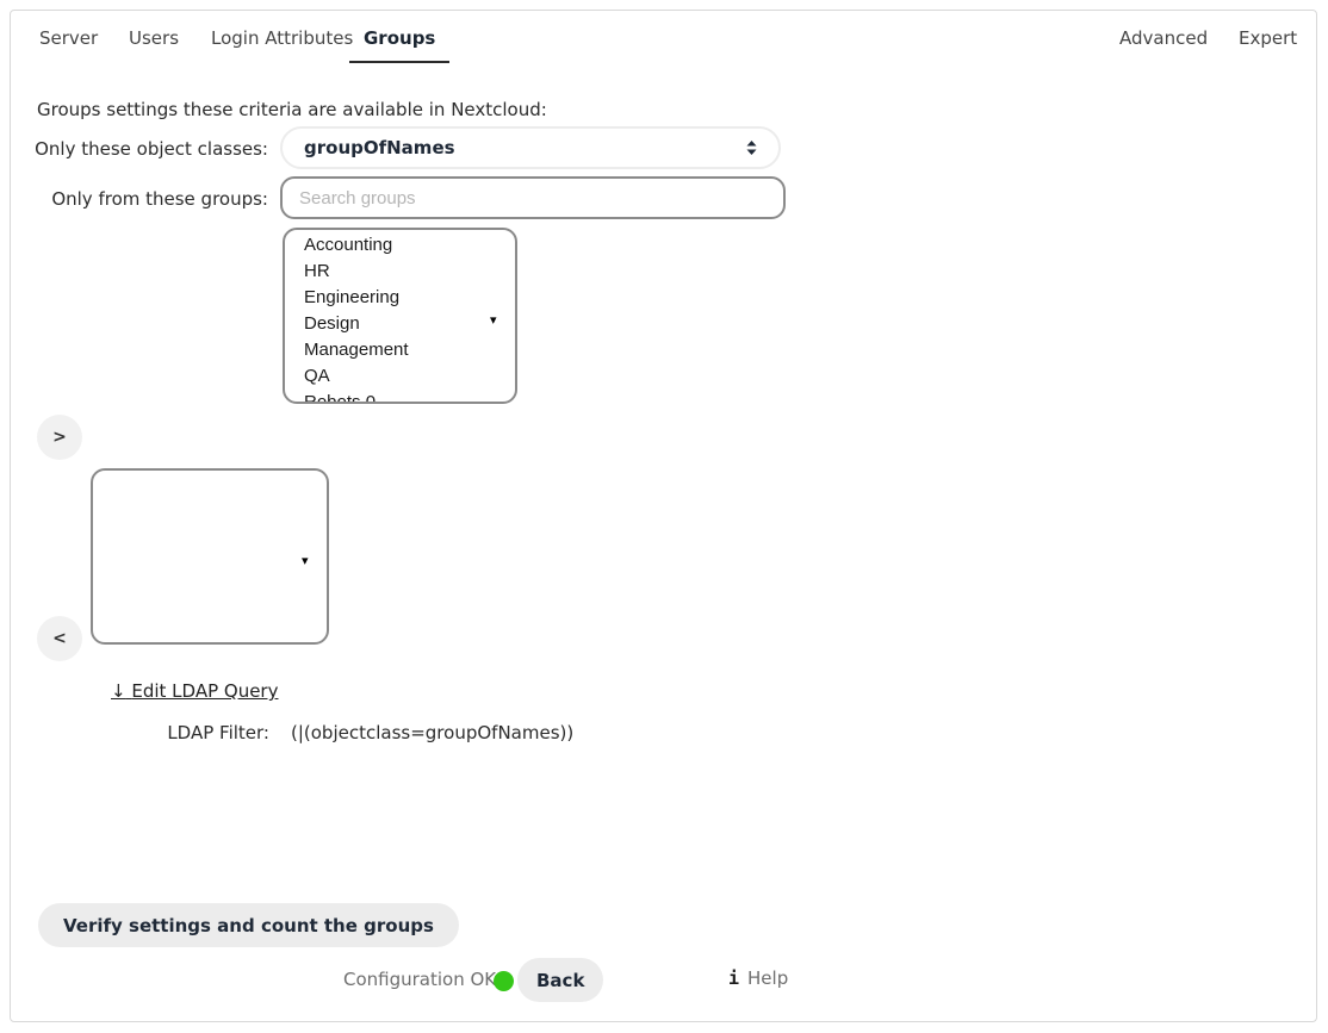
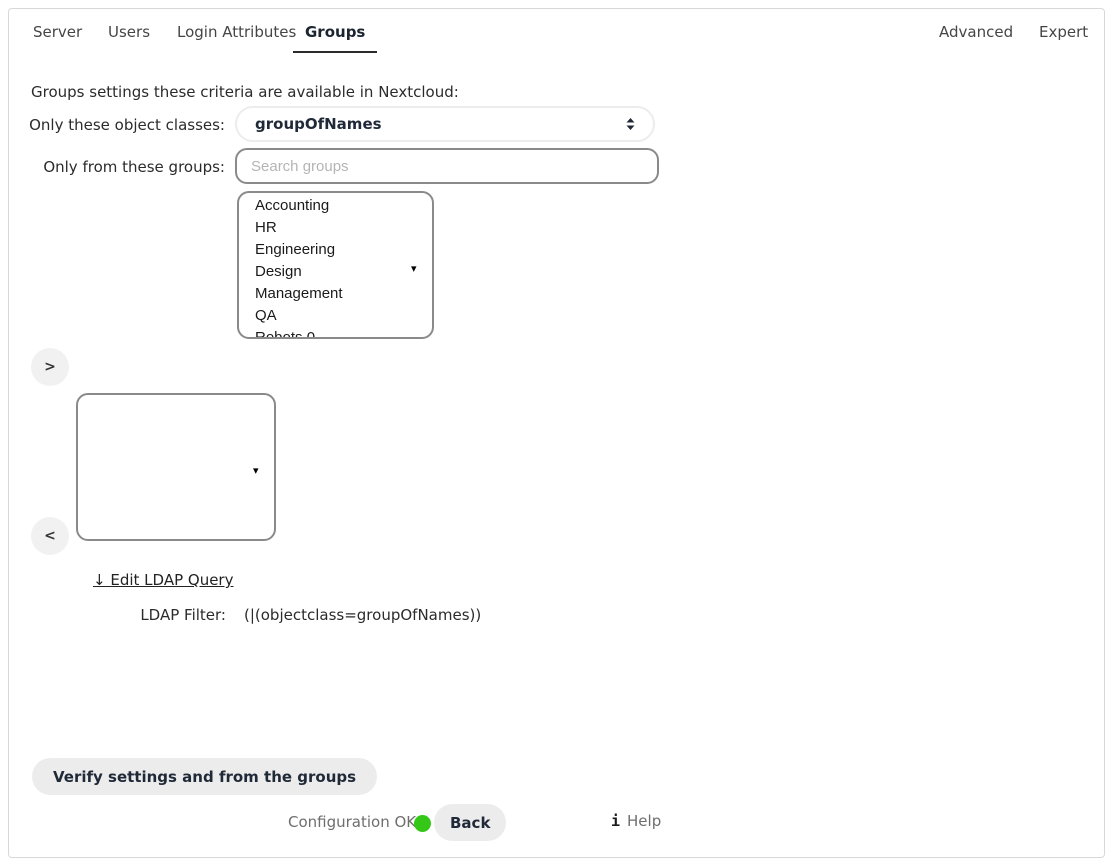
  Server
  Users
  Login Attributes
  Groups
  Advanced
  Expert
  Groups settings these criteria are available in Nextcloud:
  Only these object classes:
  groupOfNames
  Only from these groups:
  Search groups
  Accounting
  HR
  Engineering
  Design
  Management
  QA
  ▾
  >
  ▾
  <
  ↓ Edit LDAP Query
  LDAP Filter:
  (|(objectclass=groupOfNames))
- Verify settings and count the groups
+ Verify settings and from the groups
  Configuration OK
  Back
  i Help
